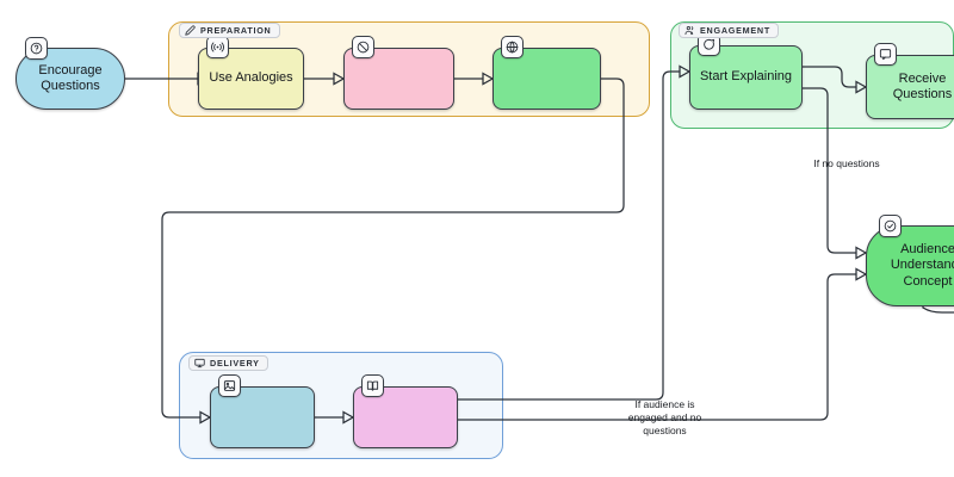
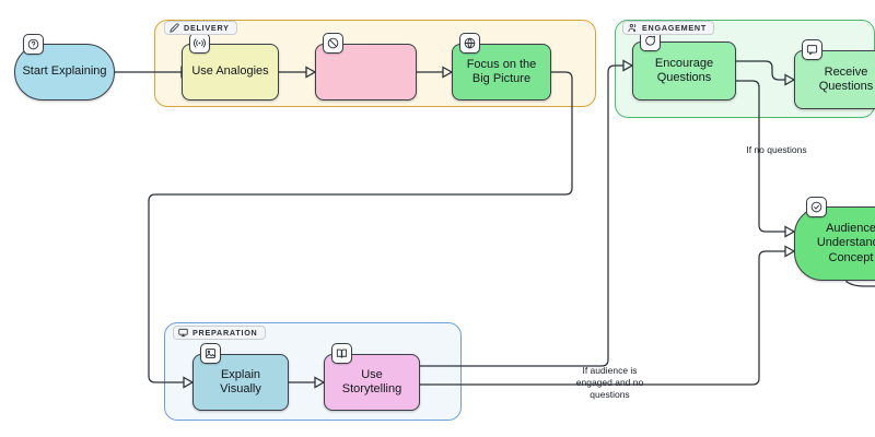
- PREPARATION
+ DELIVERY
  ENGAGEMENT
- DELIVERY
+ PREPARATION
  If no questions
  If audience is
  engaged and no
  questions
- Encourage Questions
+ Start Explaining
  Use Analogies
+ Focus on the Big Picture
- Start Explaining
+ Encourage Questions
  Receive Questions
  Audience Understan Concept
+ Explain Visually
+ Use Storytelling
